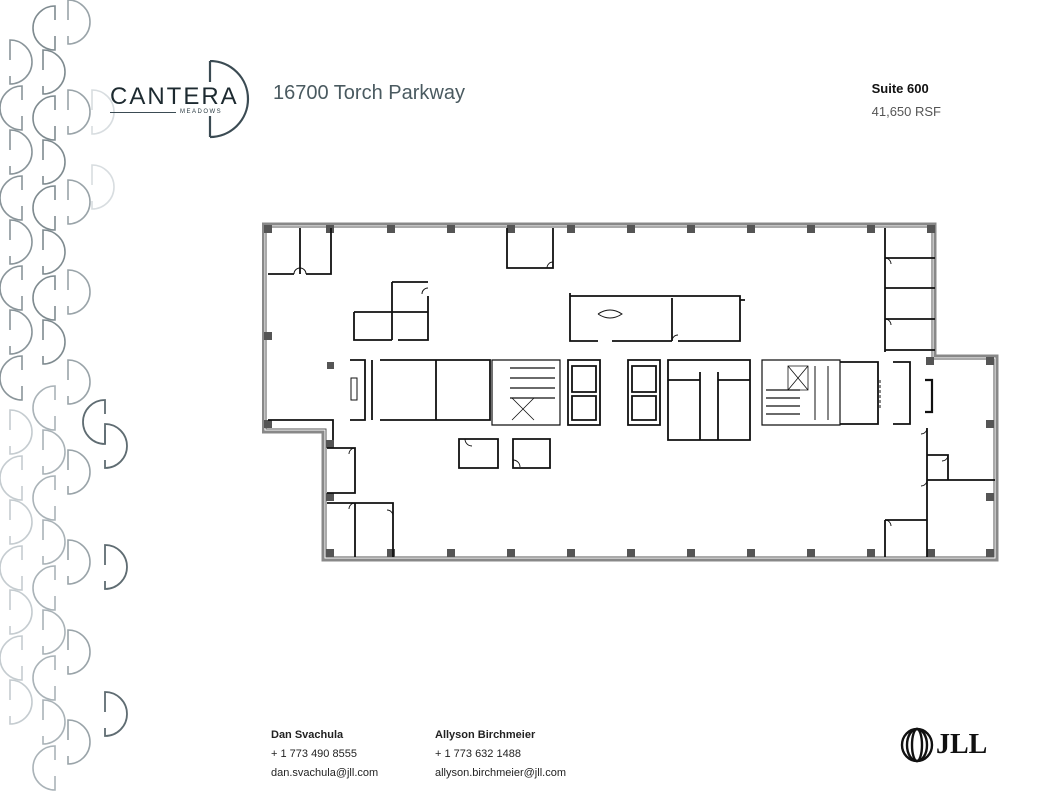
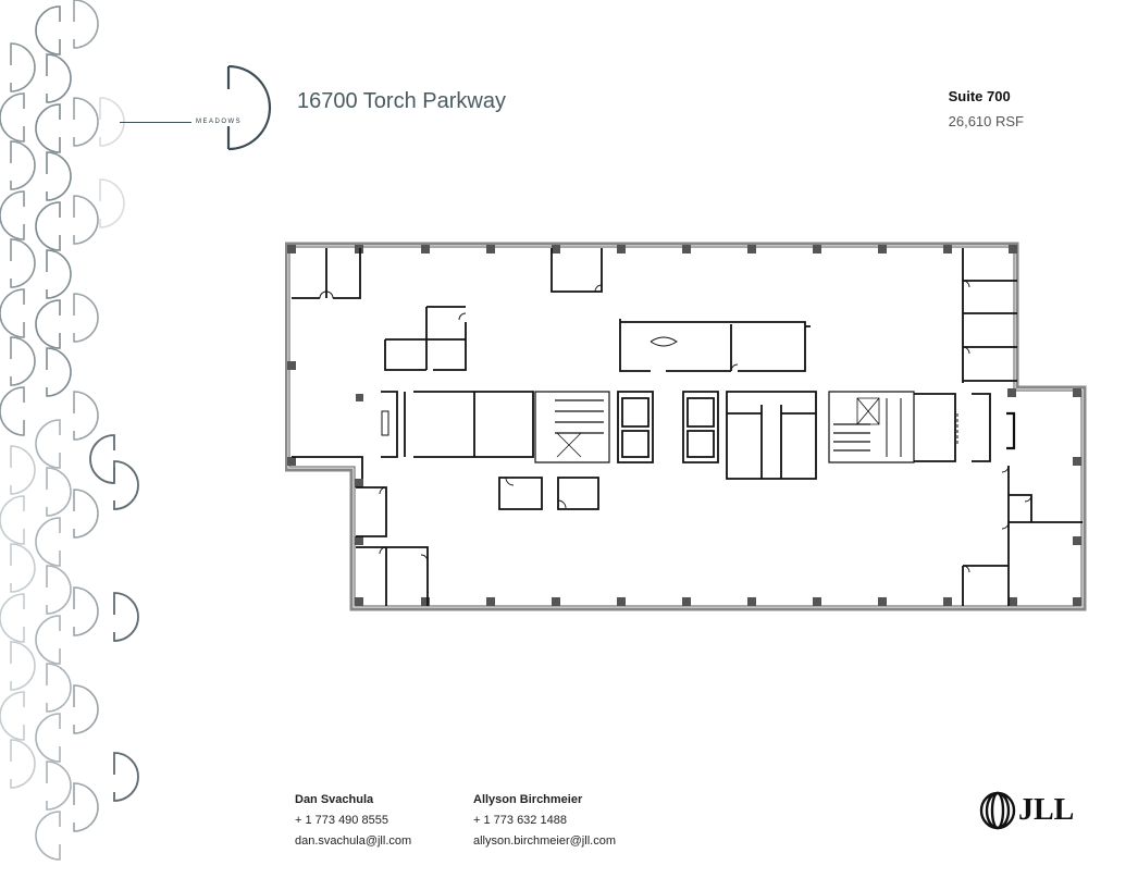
- CANTERA
  16700 Torch Parkway
- Suite 600
+ Suite 700
- 41,650 RSF
+ 26,610 RSF
  Dan Svachula
  + 1 773 490 8555
  dan.svachula@jll.com
  Allyson Birchmeier
  + 1 773 632 1488
  allyson.birchmeier@jll.com
  JLL
